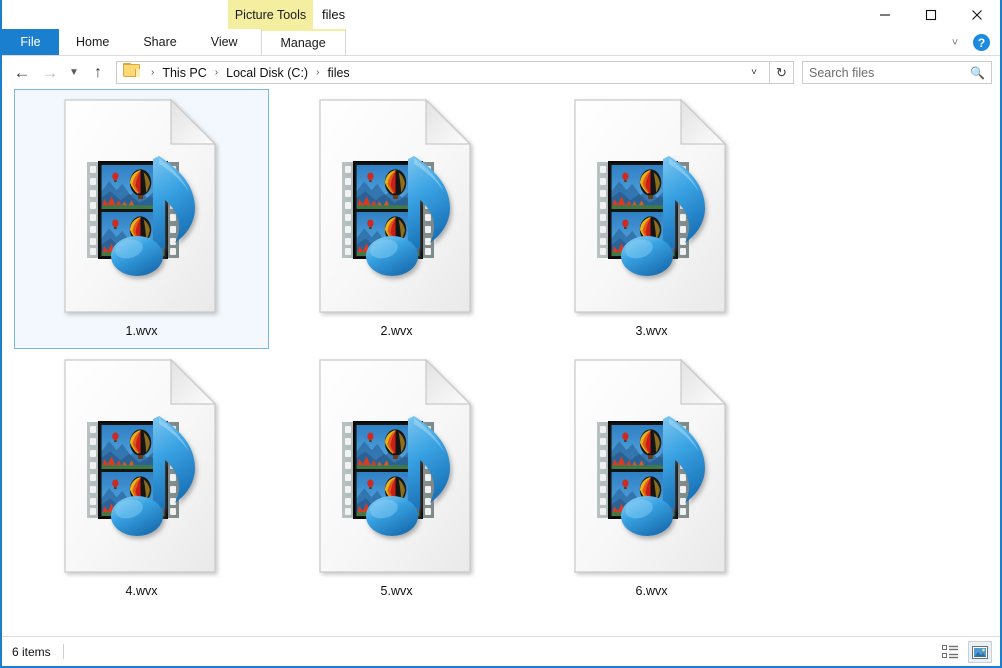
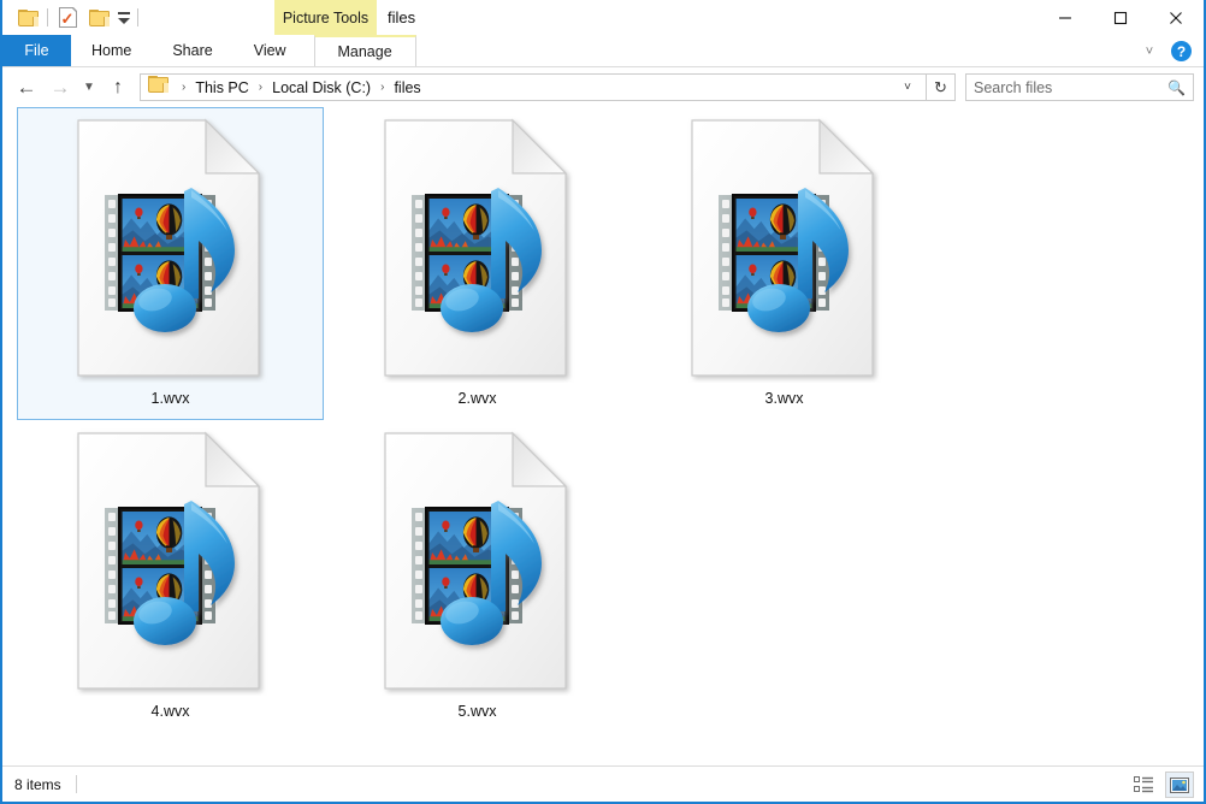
+ ✓
  Picture Tools
  files
  File
  Home
  Share
  View
  Manage
  ˅
  ?
  ←
  →
  ▼
  ↑
  ›
  This PC
  ›
  Local Disk (C:)
  ›
  files
  ˅
  ↻
  Search files
  🔍
  1.wvx
  2.wvx
  3.wvx
  4.wvx
  5.wvx
- 6.wvx
- 6 items
+ 8 items
